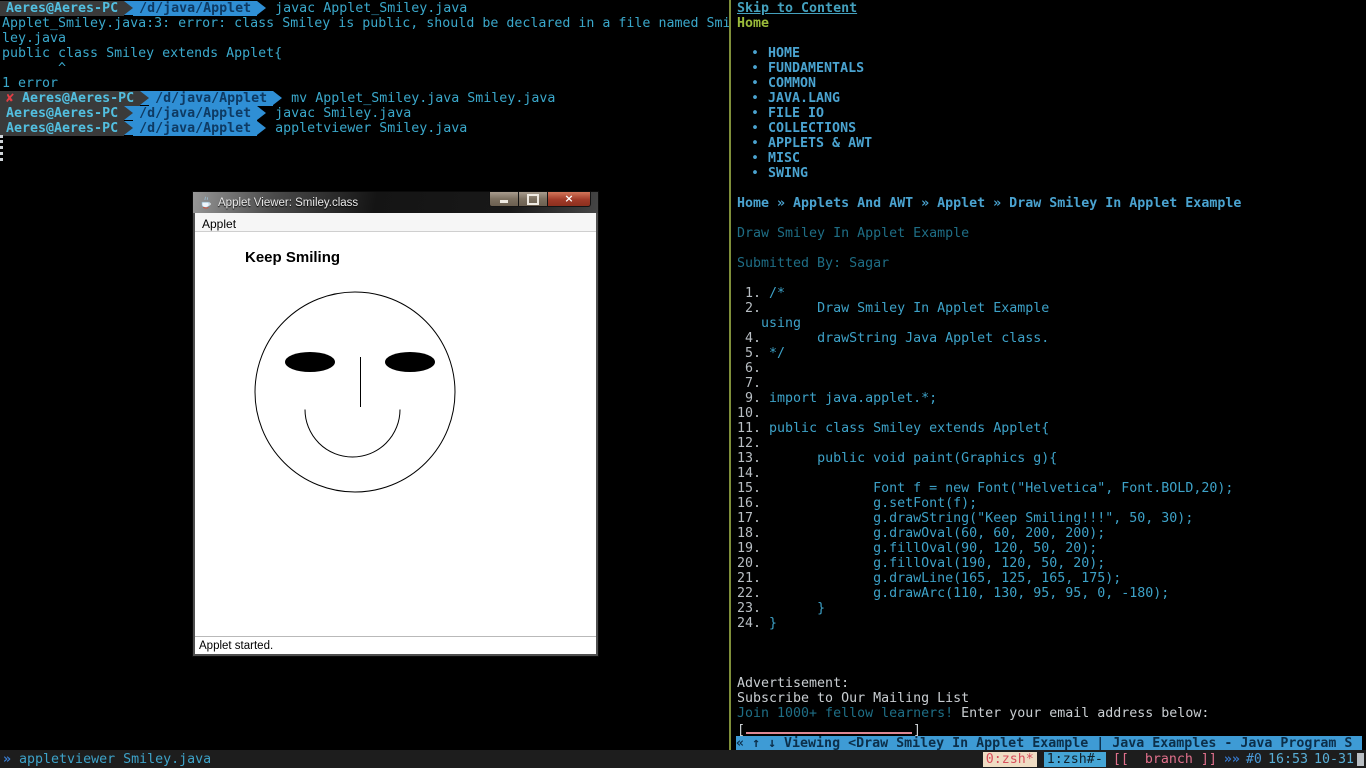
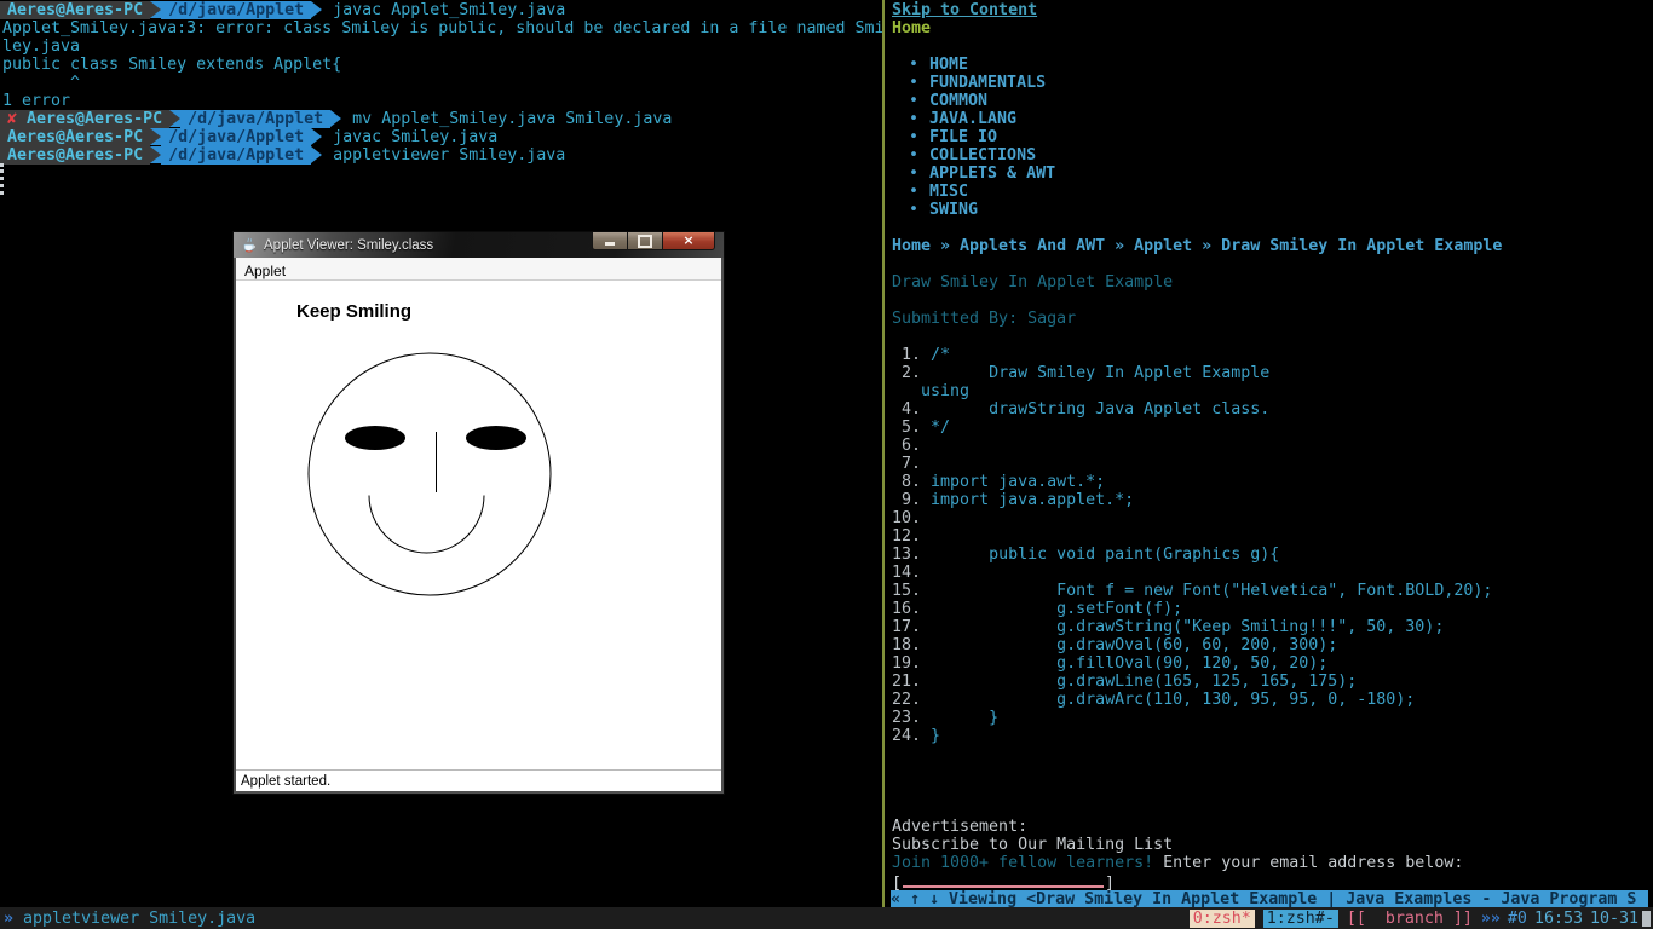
  Aeres@Aeres-PC
  /d/java/Applet
  javac Applet_Smiley.java
  Applet_Smiley.java:3: error: class Smiley is public, should be declared in a file named Smi
  ley.java
  public class Smiley extends Applet{
  ^
  1 error
  ✘ Aeres@Aeres-PC
  /d/java/Applet
  mv Applet_Smiley.java Smiley.java
  Aeres@Aeres-PC
  /d/java/Applet
  javac Smiley.java
  Aeres@Aeres-PC
  /d/java/Applet
  appletviewer Smiley.java
  Skip to Content
  Home
  • HOME
  • FUNDAMENTALS
  • COMMON
  • JAVA.LANG
  • FILE IO
  • COLLECTIONS
  • APPLETS & AWT
  • MISC
  • SWING
  Home » Applets And AWT » Applet » Draw Smiley In Applet Example
  Draw Smiley In Applet Example
  Submitted By: Sagar
  1. /*
  2. Draw Smiley In Applet Example
  using
  4. drawString Java Applet class.
  5. */
  6.
  7.
+ 8. import java.awt.*;
  9. import java.applet.*;
  10.
- 11. public class Smiley extends Applet{
  12.
  13. public void paint(Graphics g){
  14.
  15. Font f = new Font("Helvetica", Font.BOLD,20);
  16. g.setFont(f);
  17. g.drawString("Keep Smiling!!!", 50, 30);
- 18. g.drawOval(60, 60, 200, 200);
+ 18. g.drawOval(60, 60, 200, 300);
  19. g.fillOval(90, 120, 50, 20);
- 20. g.fillOval(190, 120, 50, 20);
  21. g.drawLine(165, 125, 165, 175);
  22. g.drawArc(110, 130, 95, 95, 0, -180);
  23. }
  24. }
  Advertisement:
  Subscribe to Our Mailing List
  Join 1000+ fellow learners! Enter your email address below:
  [ ]
  « ↑ ↓ Viewing <Draw Smiley In Applet Example | Java Examples - Java Program S
  Applet Viewer: Smiley.class
  ×
  Applet
  Keep Smiling
  Applet started.
  »
  appletviewer Smiley.java
  0:zsh*
  1:zsh#-
  [[ branch ]]
  »»
  #0
  16:53
  10-31
